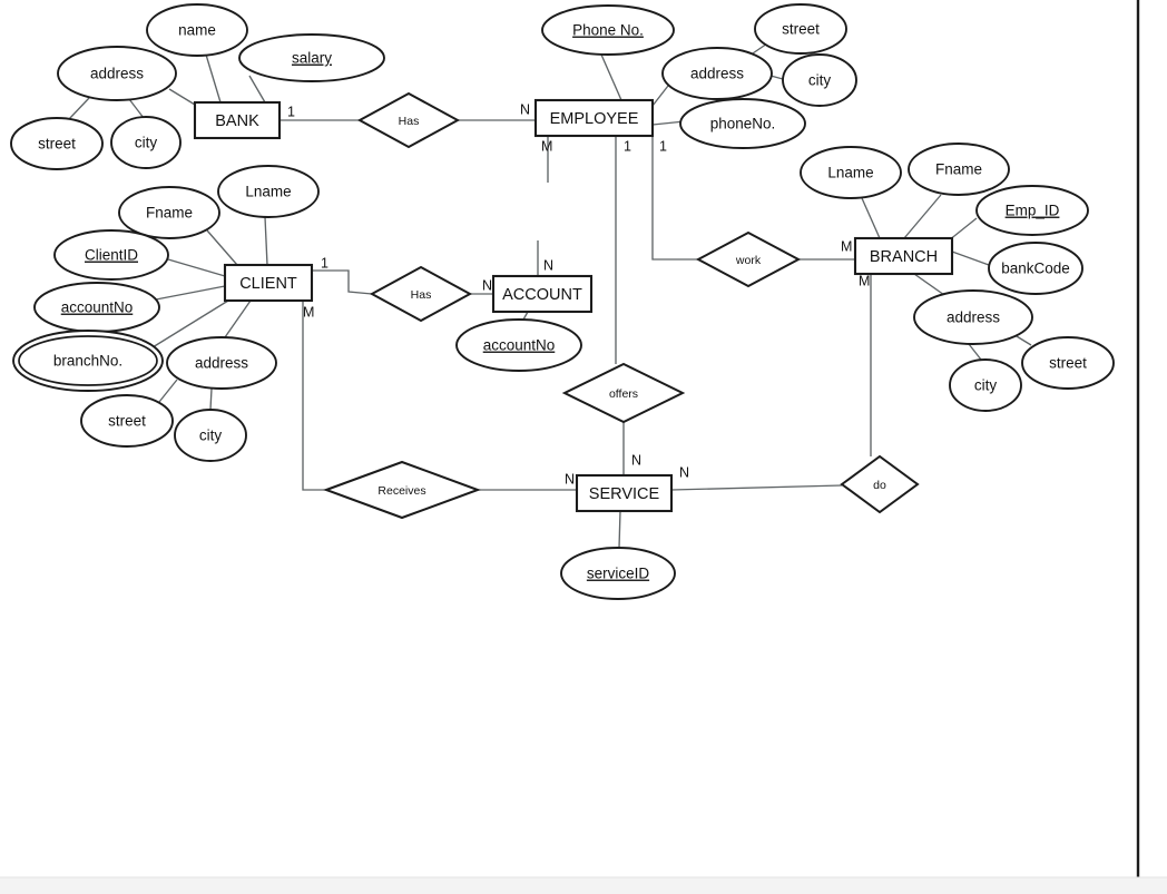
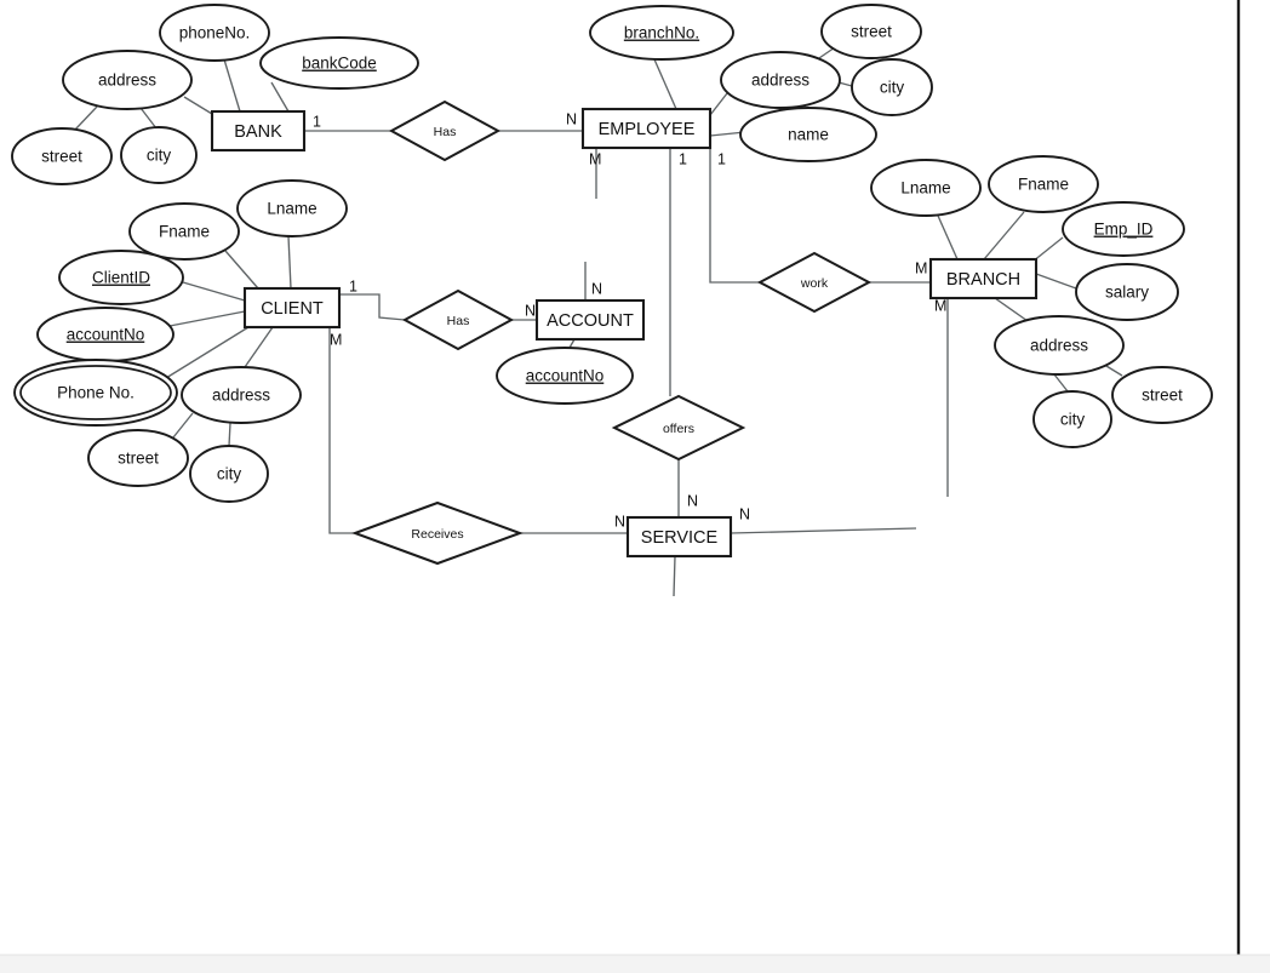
  address
  street
  city
- name
+ phoneNo.
- salary
+ bankCode
- Phone No.
+ branchNo.
  address
  street
  city
- phoneNo.
+ name
  Fname
  Lname
  ClientID
  accountNo
- branchNo.
+ Phone No.
  address
  street
  city
  accountNo
  Lname
  Fname
  Emp_ID
- bankCode
+ salary
  address
  city
  street
- serviceID
  Has
  Has
  work
  offers
  Receives
- do
  BANK
  EMPLOYEE
  CLIENT
  ACCOUNT
  BRANCH
  SERVICE
  1
  N
  M
  1
  1
  N
  1
  N
  M
  M
  M
  N
  N
  N
